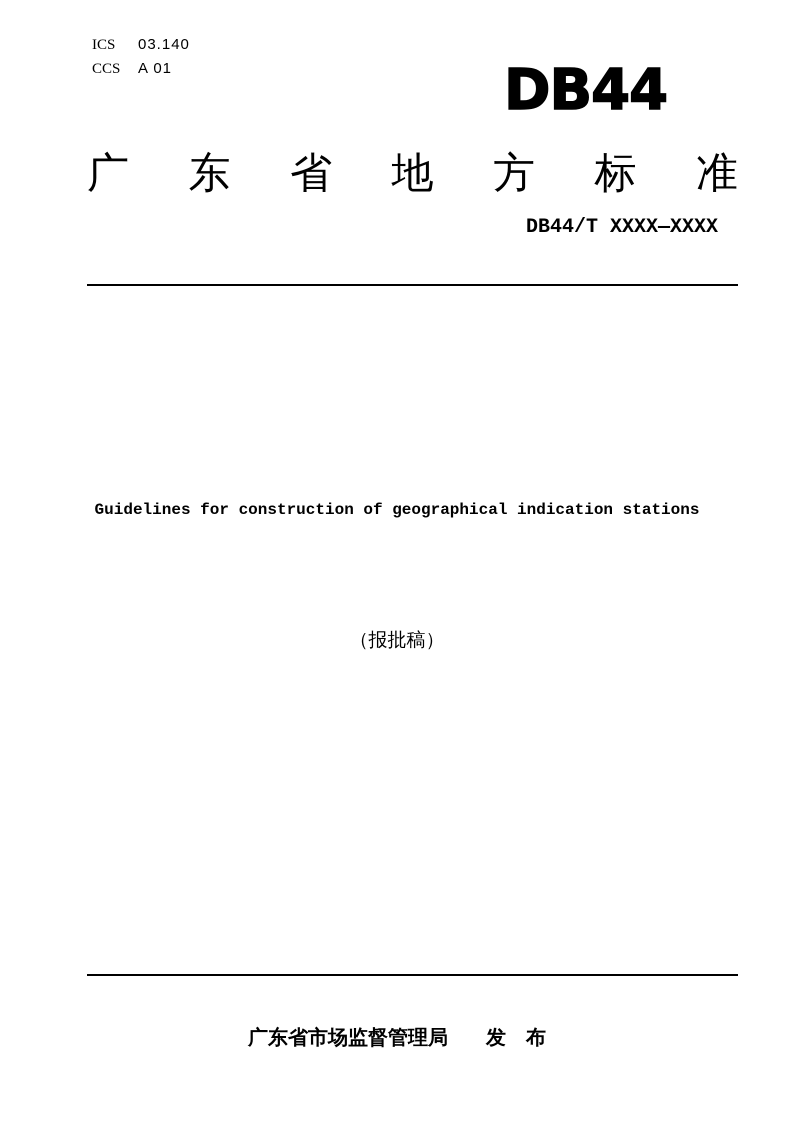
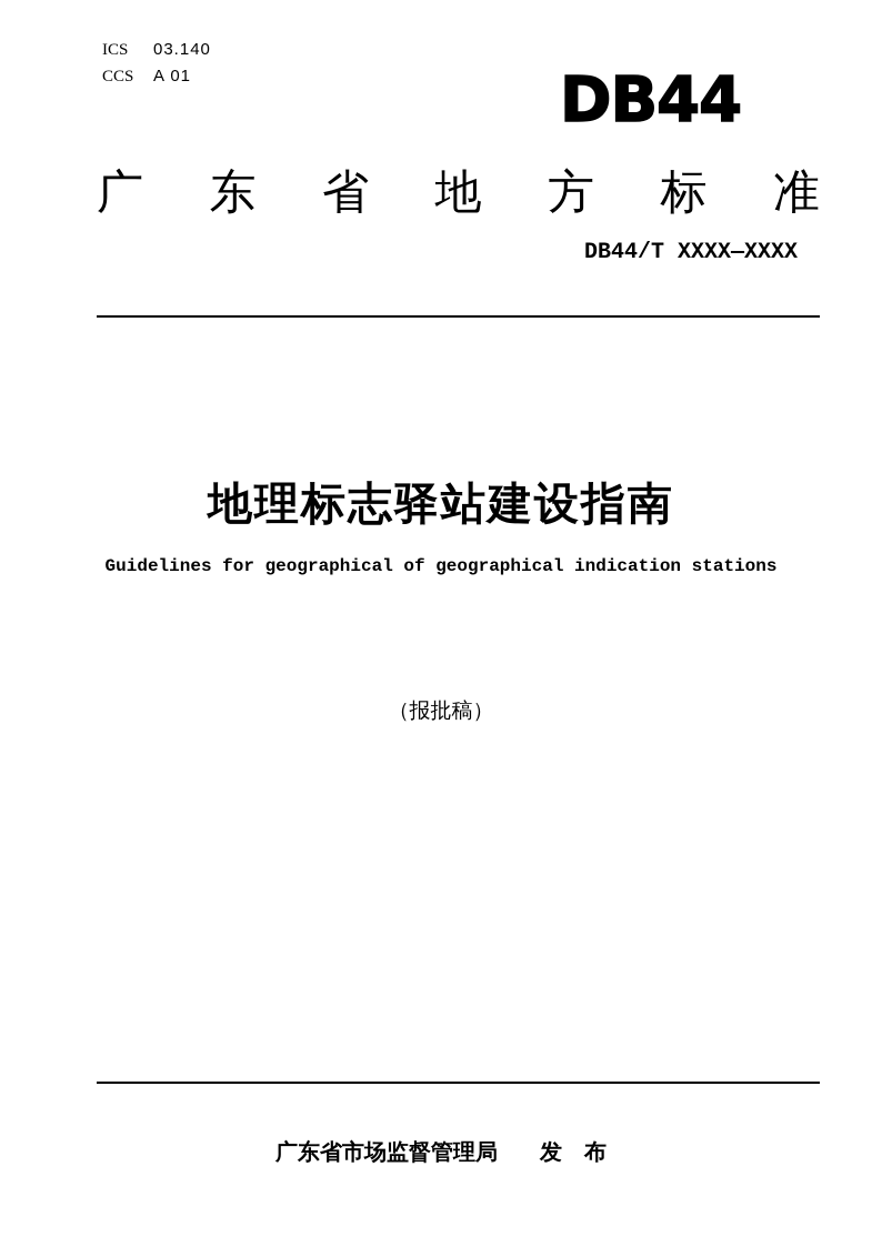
  ICS 03.140
  CCS A 01
  DB44
  广东省地方标准
  DB44/T XXXX—XXXX
+ 地理标志驿站建设指南
- Guidelines for construction of geographical indication stations
+ Guidelines for geographical of geographical indication stations
  （报批稿）
  广东省市场监督管理局
  发 布
